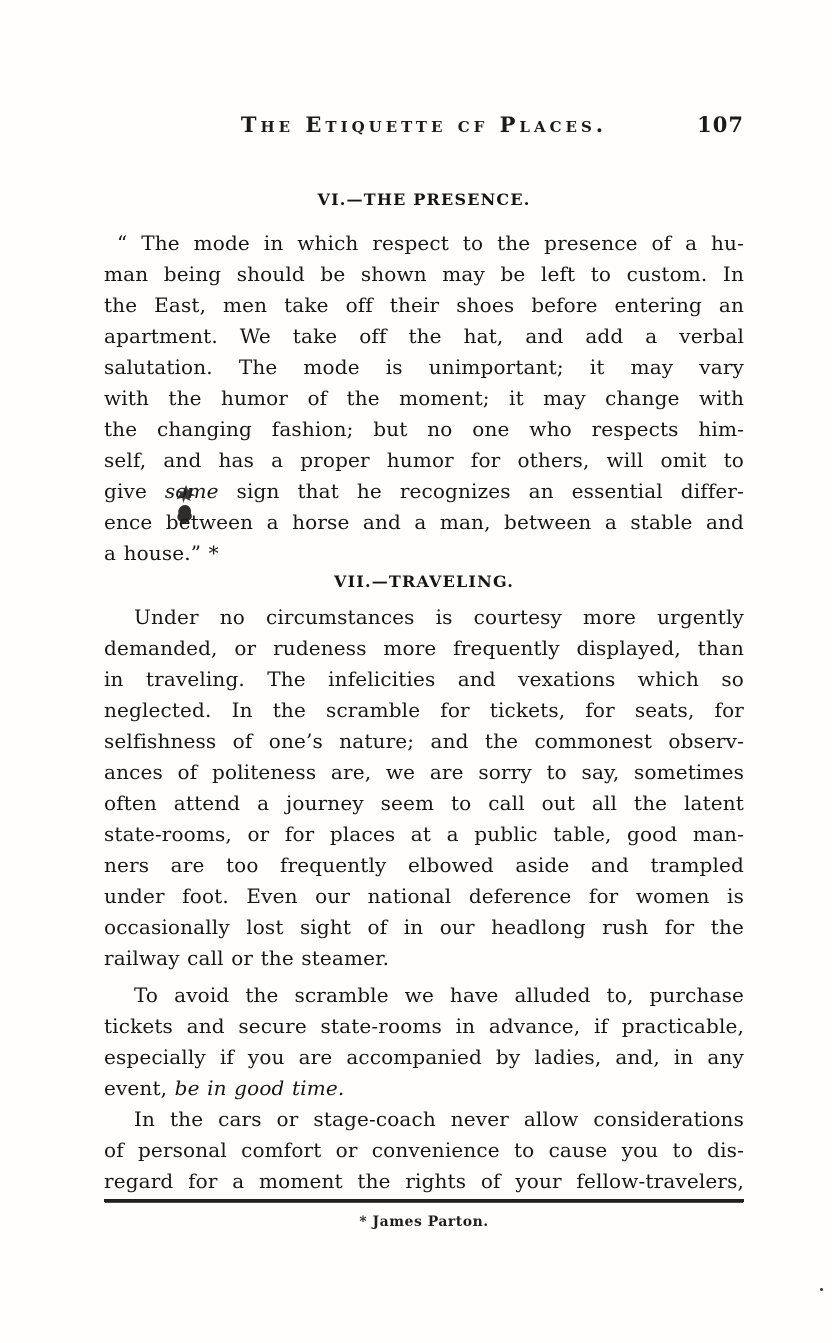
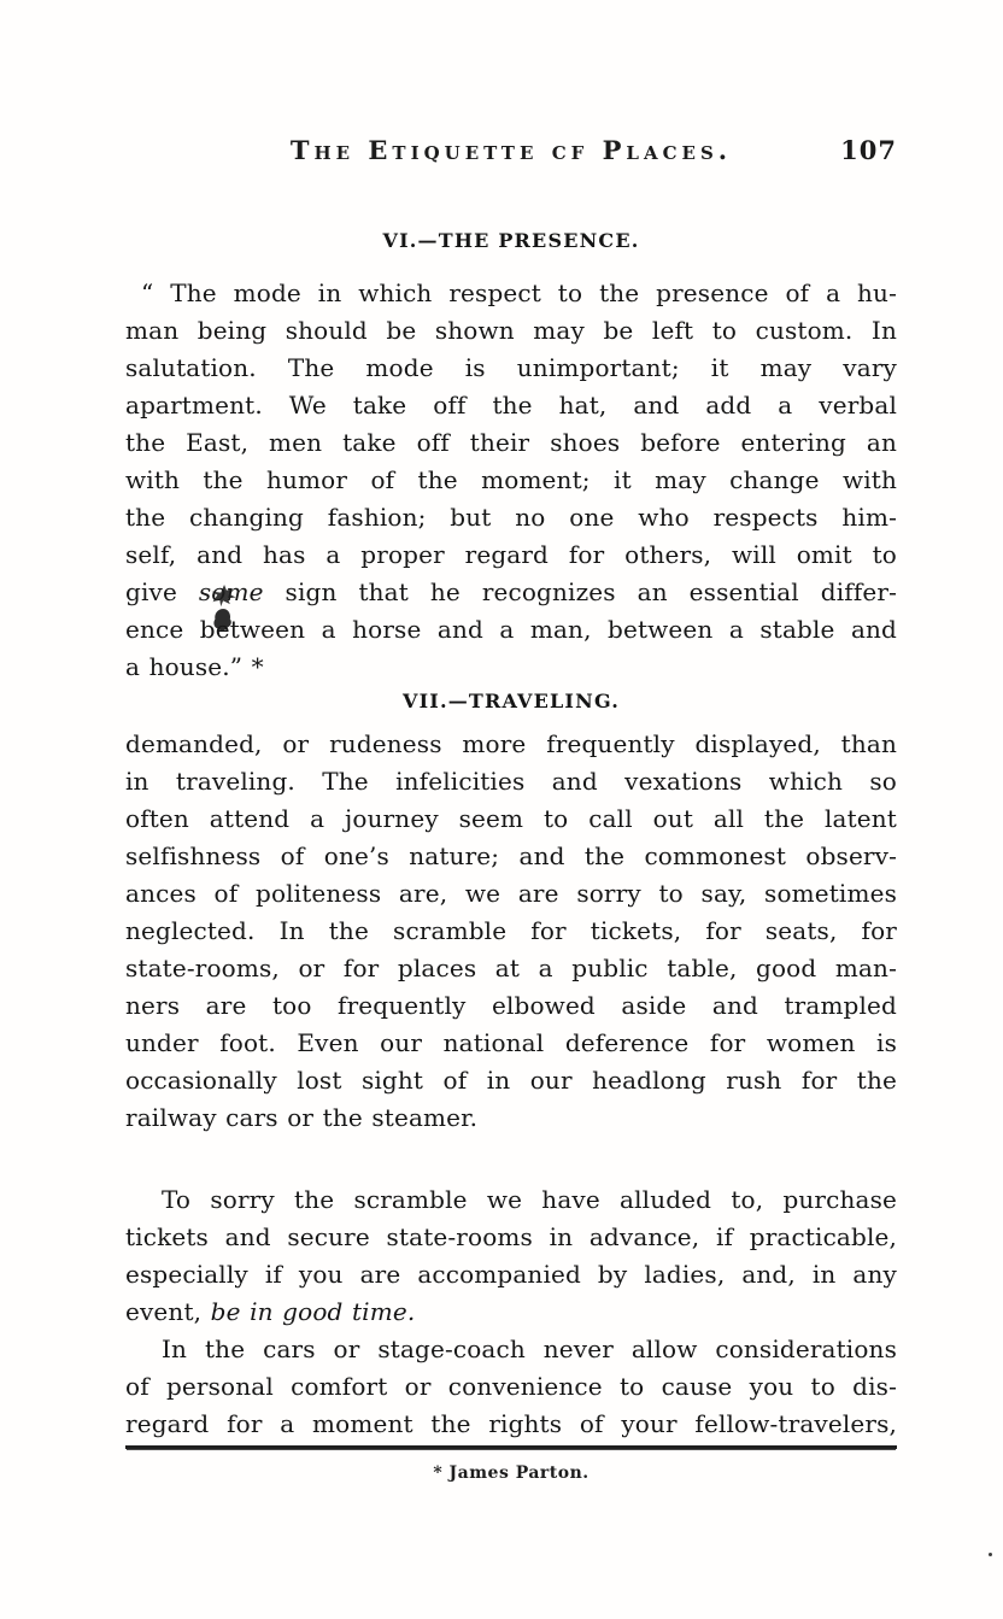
  The Etiquette cf Places.
  107
  VI.—THE PRESENCE.
  “ The mode in which respect to the presence of a hu-
  man being should be shown may be left to custom. In
- the East, men take off their shoes before entering an
+ salutation. The mode is unimportant; it may vary
  apartment. We take off the hat, and add a verbal
- salutation. The mode is unimportant; it may vary
+ the East, men take off their shoes before entering an
  with the humor of the moment; it may change with
  the changing fashion; but no one who respects him-
- self, and has a proper humor for others, will omit to
+ self, and has a proper regard for others, will omit to
  give some sign that he recognizes an essential differ-
  ence btween a horse and a man, between a stable and
  a house.” *
  VII.—TRAVELING.
- Under no circumstances is courtesy more urgently
  demanded, or rudeness more frequently displayed, than
  in traveling. The infelicities and vexations which so
- neglected. In the scramble for tickets, for seats, for
+ often attend a journey seem to call out all the latent
  selfishness of one’s nature; and the commonest observ-
  ances of politeness are, we are sorry to say, sometimes
- often attend a journey seem to call out all the latent
+ neglected. In the scramble for tickets, for seats, for
  state-rooms, or for places at a public table, good man-
  ners are too frequently elbowed aside and trampled
  under foot. Even our national deference for women is
  occasionally lost sight of in our headlong rush for the
- railway call or the steamer.
+ railway cars or the steamer.
- To avoid the scramble we have alluded to, purchase
+ To sorry the scramble we have alluded to, purchase
  tickets and secure state-rooms in advance, if practicable,
  especially if you are accompanied by ladies, and, in any
  event, be in good time.
  In the cars or stage-coach never allow considerations
  of personal comfort or convenience to cause you to dis-
  regard for a moment the rights of your fellow-travelers,
  * James Parton.
